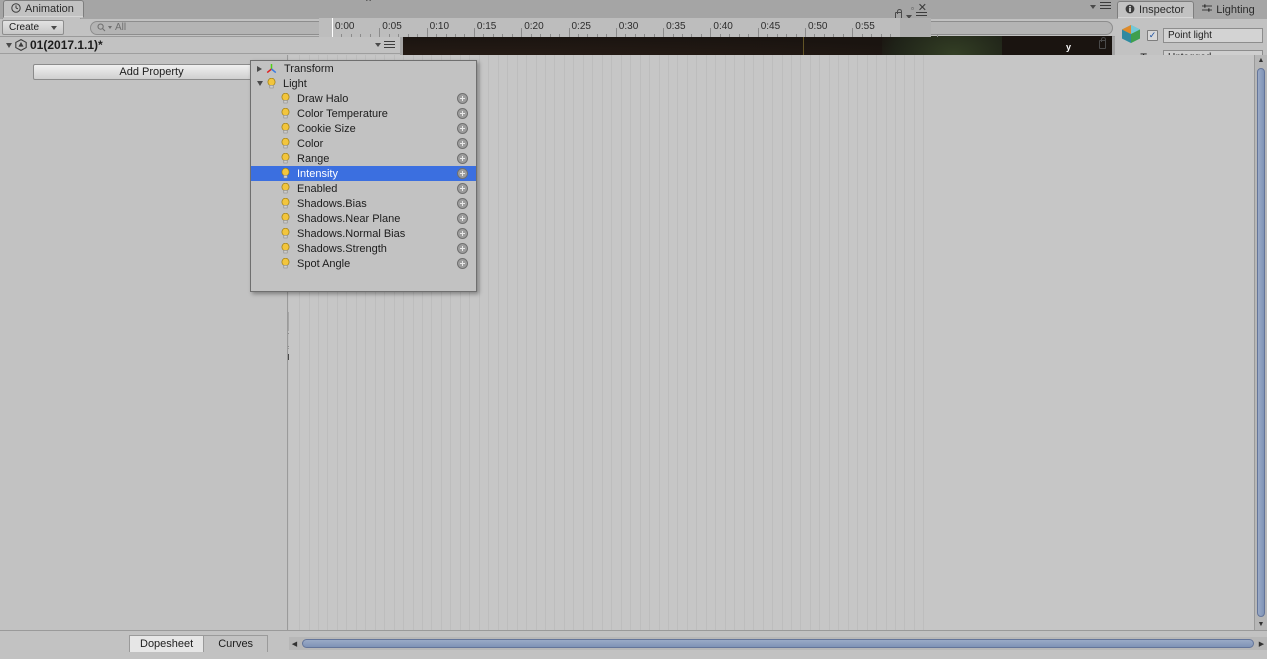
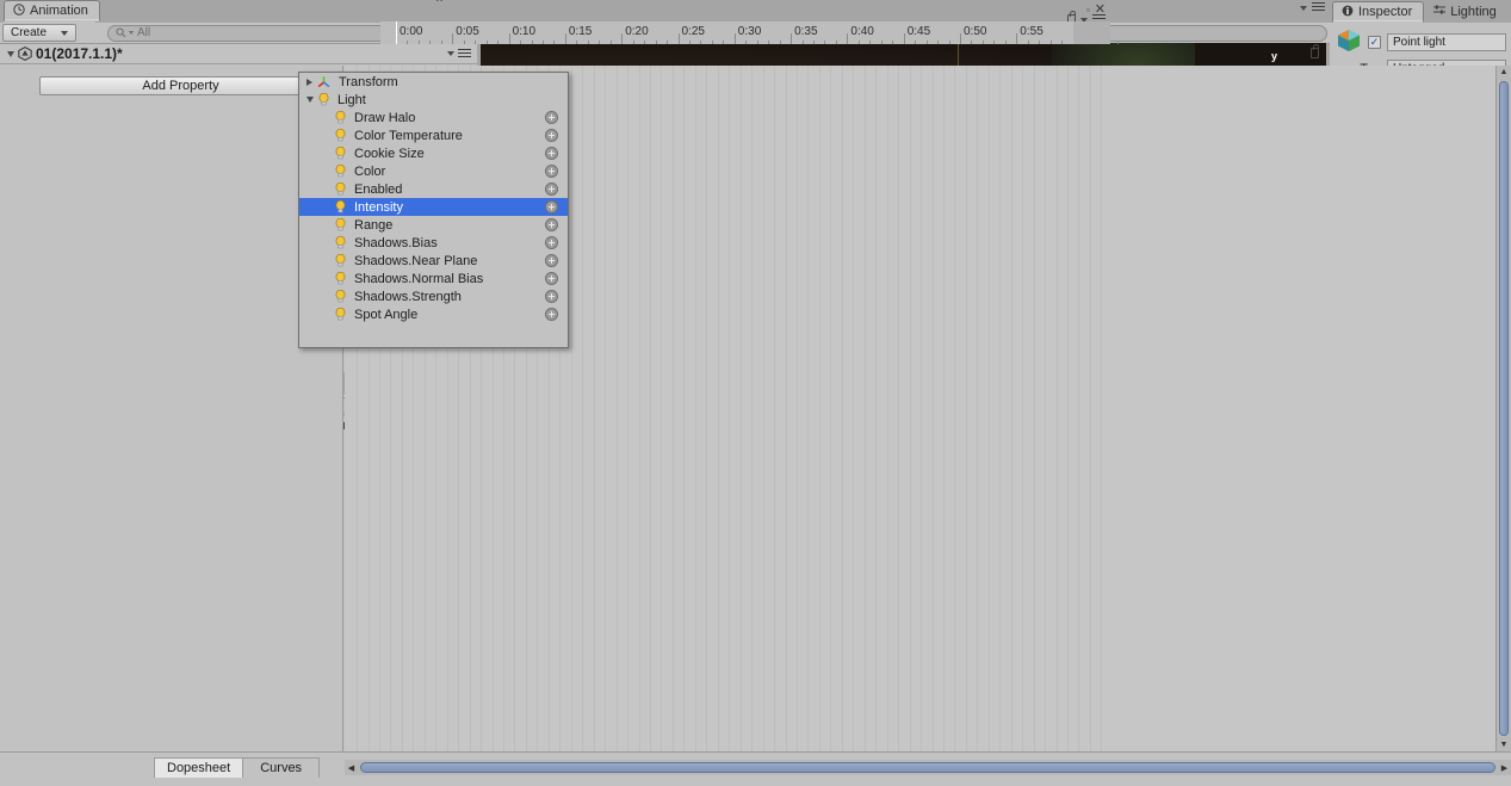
  Create
  All
  01(2017.1.1)*
  y
  Inspector
  Lighting
  ✓
  Point light
  Animation
  ▫
  ✕
  0:00
  0:05
  0:10
  0:15
  0:20
  0:25
  0:30
  0:35
  0:40
  0:45
  0:50
  0:55
  Add Property
  Transform
  Light
  Draw Halo
  Color Temperature
  Cookie Size
  Color
- Range
+ Enabled
  Intensity
- Enabled
+ Range
  Shadows.Bias
  Shadows.Near Plane
  Shadows.Normal Bias
  Shadows.Strength
  Spot Angle
  Dopesheet
  Curves
